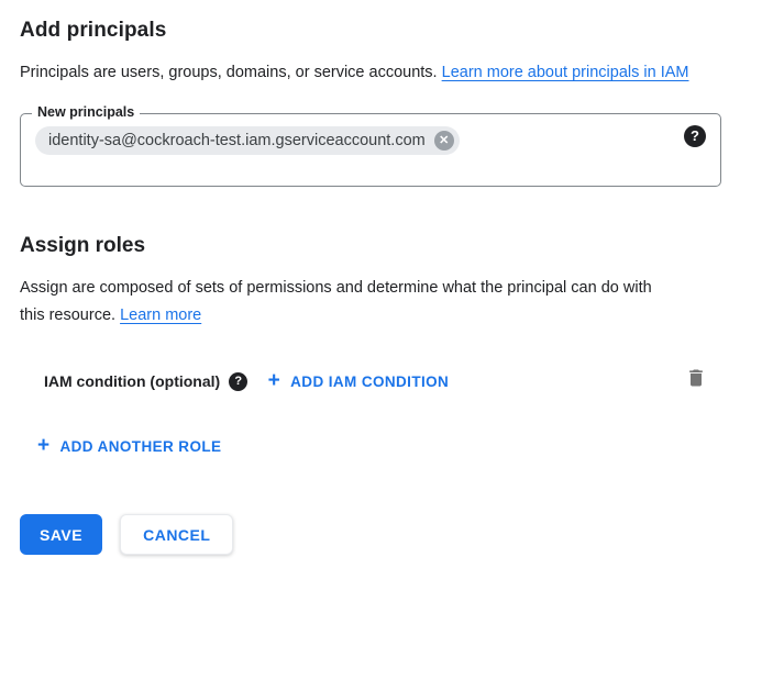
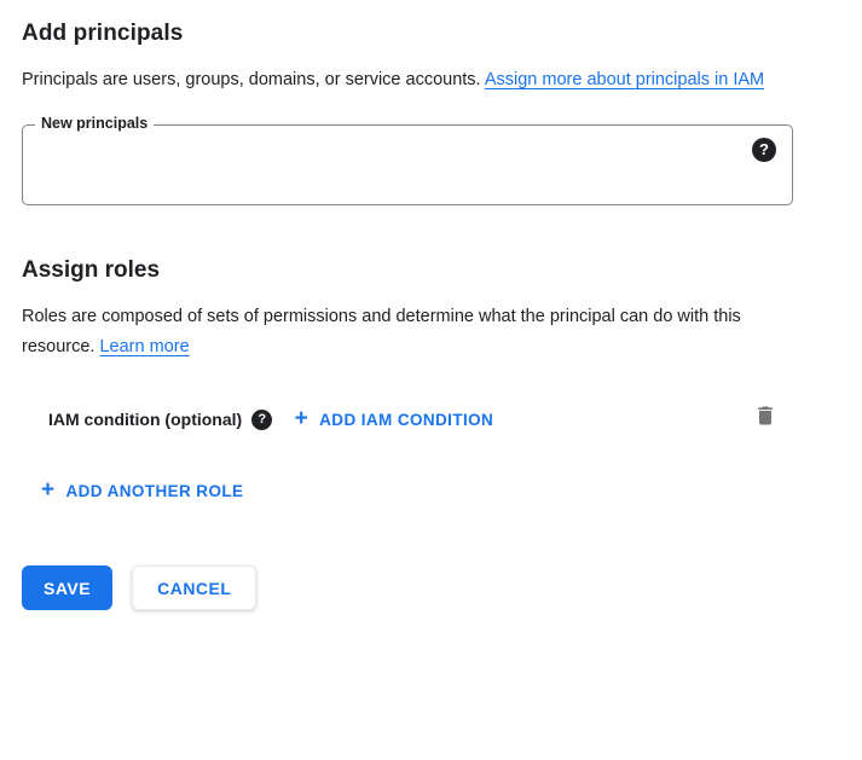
  Add principals
- Principals are users, groups, domains, or service accounts. Learn more about principals in IAM
+ Principals are users, groups, domains, or service accounts. Assign more about principals in IAM
  New principals
- identity-sa@cockroach-test.iam.gserviceaccount.com
- ✕
  ?
  Assign roles
- Assign are composed of sets of permissions and determine what the principal can do with this resource. Learn more
+ Roles are composed of sets of permissions and determine what the principal can do with this resource. Learn more
  IAM condition (optional)
  ?
  +
  ADD IAM CONDITION
  +
  ADD ANOTHER ROLE
  SAVE
  CANCEL
